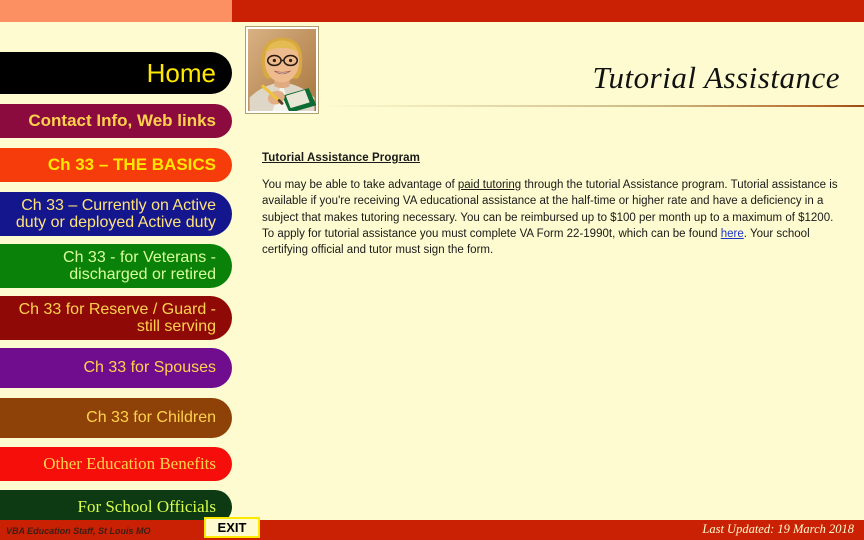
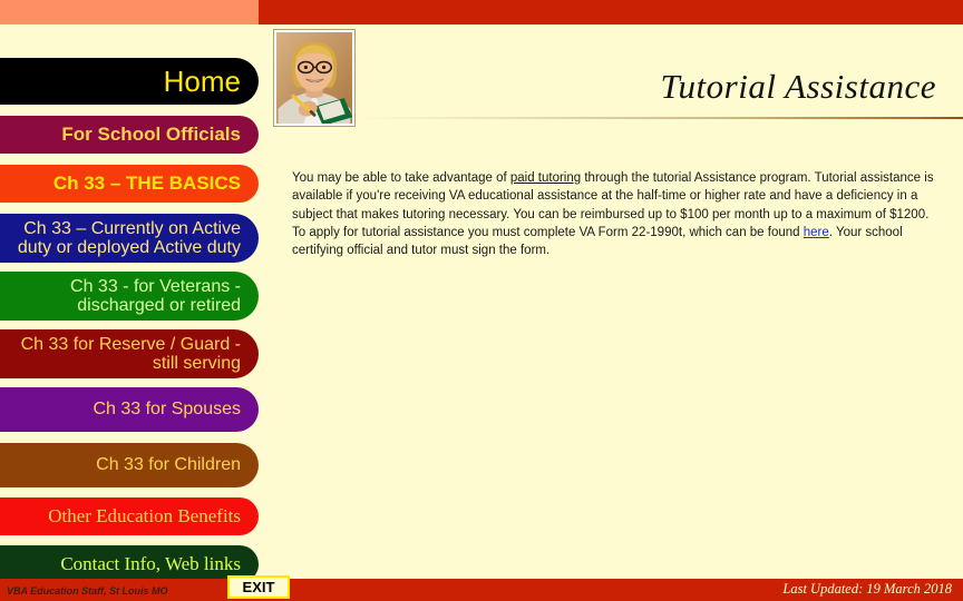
  Tutorial Assistance
  Home
- Contact Info, Web links
+ For School Officials
  Ch 33 – THE BASICS
  Ch 33 – Currently on Active
  duty or deployed Active duty
  Ch 33 - for Veterans -
  discharged or retired
  Ch 33 for Reserve / Guard -
  still serving
  Ch 33 for Spouses
  Ch 33 for Children
  Other Education Benefits
- For School Officials
+ Contact Info, Web links
- Tutorial Assistance Program
  You may be able to take advantage of paid tutoring through the tutorial Assistance program. Tutorial assistance is available if you're receiving VA educational assistance at the half-time or higher rate and have a deficiency in a subject that makes tutoring necessary. You can be reimbursed up to $100 per month up to a maximum of $1200. To apply for tutorial assistance you must complete VA Form 22-1990t, which can be found here. Your school certifying official and tutor must sign the form.
  VBA Education Staff, St Louis MO
  EXIT
  Last Updated: 19 March 2018
